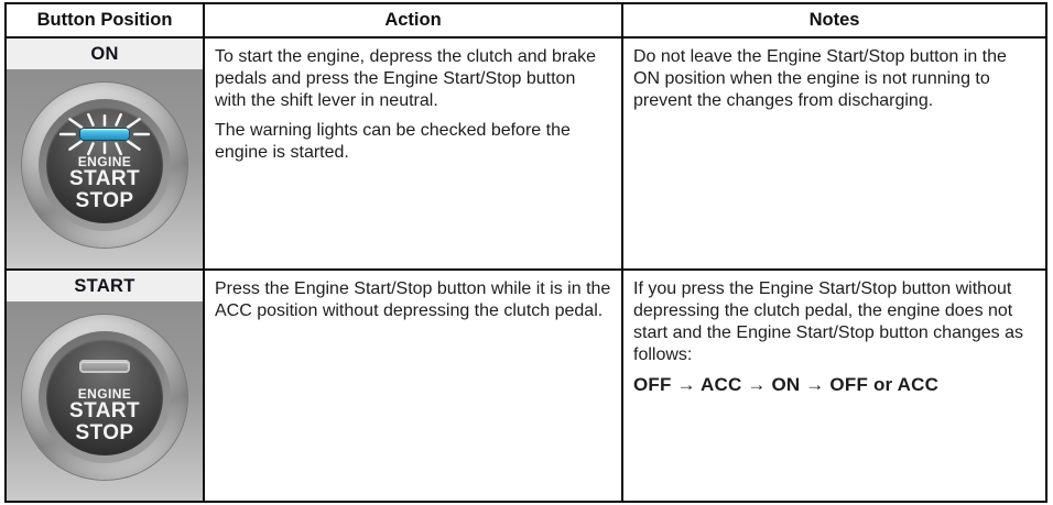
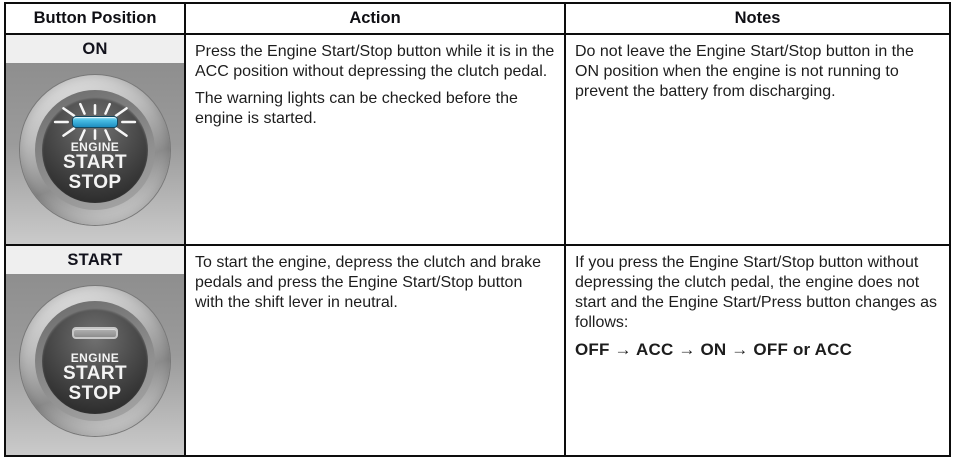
  Button Position
  Action
  Notes
  ON
  ENGINE
  START
  STOP
- To start the engine, depress the clutch and brake pedals and press the Engine Start/Stop button with the shift lever in neutral.
+ Press the Engine Start/Stop button while it is in the ACC position without depressing the clutch pedal.
  The warning lights can be checked before the engine is started.
- Do not leave the Engine Start/Stop button in the ON position when the engine is not run­ning to prevent the changes from discharging.
+ Do not leave the Engine Start/Stop button in the ON position when the engine is not run­ning to prevent the battery from discharging.
  START
  ENGINE
  START
  STOP
- Press the Engine Start/Stop button while it is in the ACC position without depressing the clutch pedal.
+ To start the engine, depress the clutch and brake pedals and press the Engine Start/Stop button with the shift lever in neutral.
- If you press the Engine Start/Stop button without depressing the clutch pedal, the engine does not start and the Engine Start/Stop button changes as follows:
+ If you press the Engine Start/Stop button without depressing the clutch pedal, the engine does not start and the Engine Start/Press button changes as follows:
  OFF → ACC → ON → OFF or ACC
